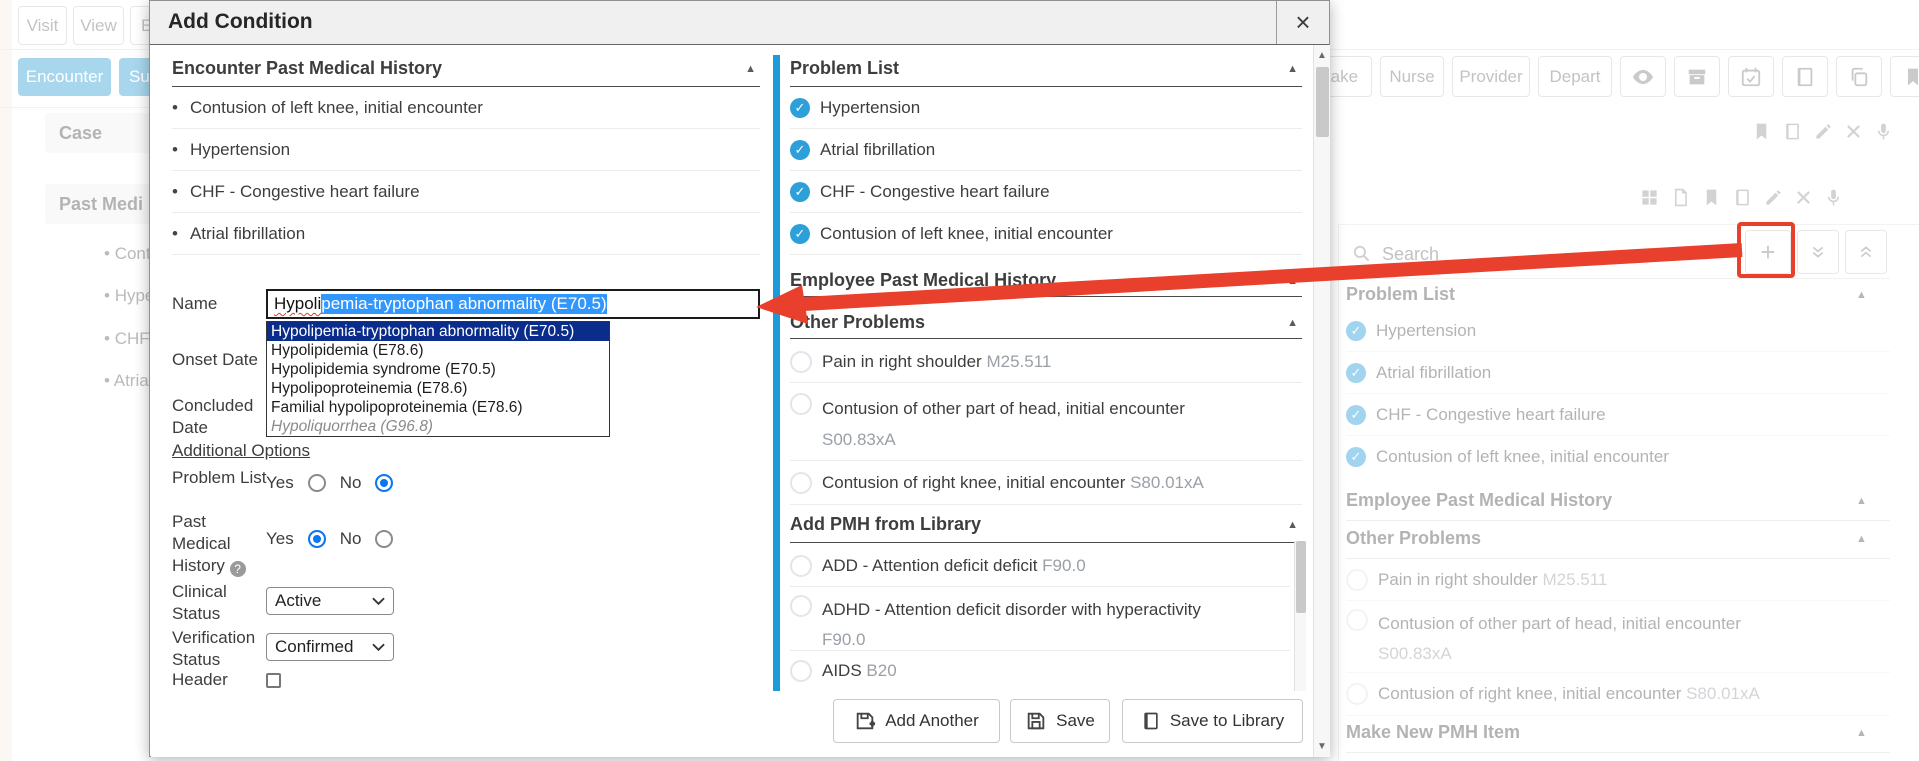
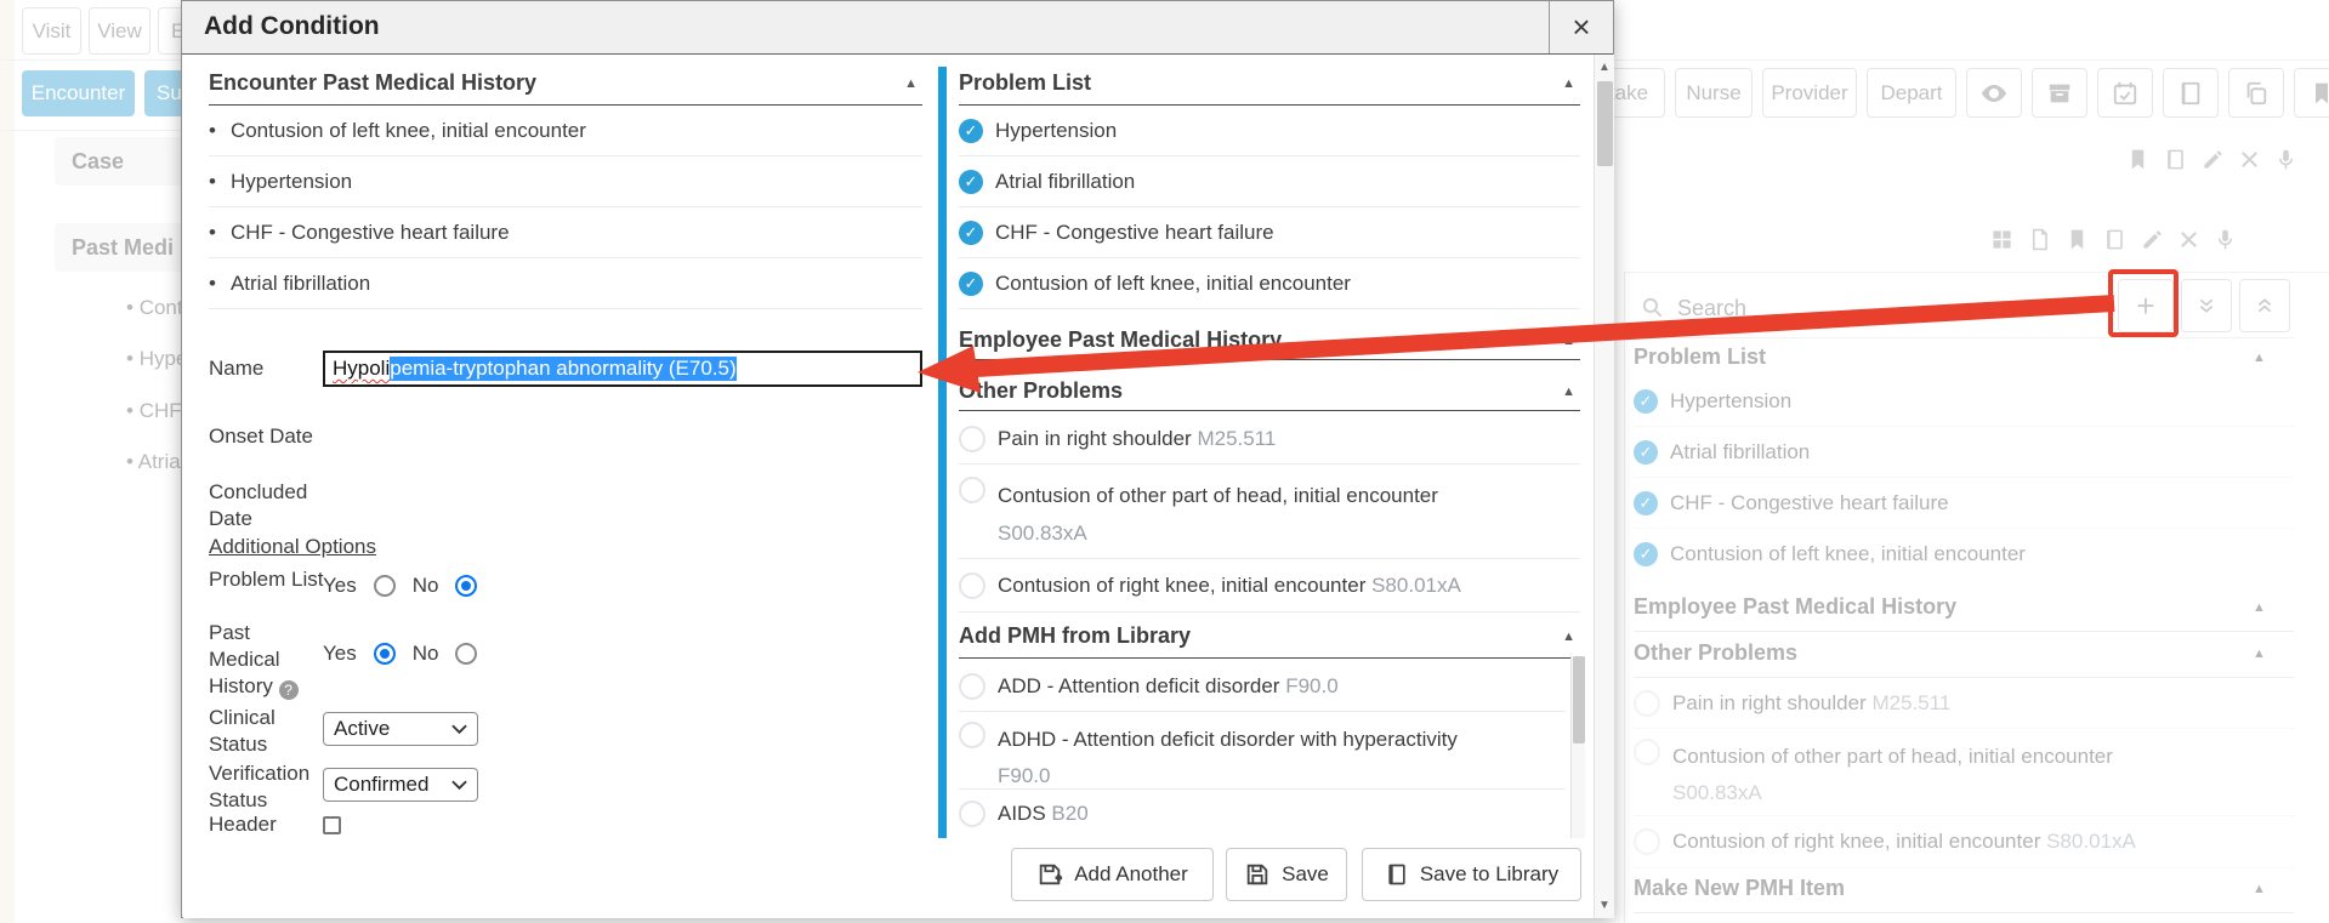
  Visit
  View
  E
  Encounter
  Su
  Case
  Past Medi
  • CHF
  ake
  Nurse
  Provider
  Depart
  Search
  +
  Problem List
  ▲
  ✓
  Hypertension
  ✓
  Atrial fibrillation
  ✓
  CHF - Congestive heart failure
  ✓
  Contusion of left knee, initial encounter
  Employee Past Medical History
  ▲
  Other Problems
  ▲
  Pain in right shoulder M25.511
  Contusion of other part of head, initial encounter
  S00.83xA
  Contusion of right knee, initial encounter S80.01xA
  Make New PMH Item
  ▲
  Add Condition
  ×
  Encounter Past Medical History
  ▲
  •
  Contusion of left knee, initial encounter
  •
  Hypertension
  •
  CHF - Congestive heart failure
  •
  Atrial fibrillation
  Name
  Hypoli
  pemia-tryptophan abnormality (E70.5)
  Onset Date
  Concluded Date
  Additional Options
  Problem List
  Yes
  No
  Past Medical History ?
  Yes
  No
  Clinical Status
  Active
  Verification Status
  Confirmed
  Header
  Problem List
  ▲
  ✓
  Hypertension
  ✓
  Atrial fibrillation
  ✓
  CHF - Congestive heart failure
  ✓
  Contusion of left knee, initial encounter
  Employee Past Medical History
  Oher Problems
  ▲
  Pain in right shoulder M25.511
  Contusion of other part of head, initial encounter
  S00.83xA
  Contusion of right knee, initial encounter S80.01xA
  Add PMH from Library
  ▲
- ADD - Attention deficit deficit F90.0
+ ADD - Attention deficit disorder F90.0
  ADHD - Attention deficit disorder with hyperactivity
  F90.0
  AIDS B20
- Hypolipemia-tryptophan abnormality (E70.5)
- Hypolipidemia (E78.6)
- Hypolipidemia syndrome (E70.5)
- Hypolipoproteinemia (E78.6)
- Familial hypolipoproteinemia (E78.6)
- Hypoliquorrhea (G96.8)
  Add Another
  Save
  Save to Library
  ▲
  ▼
